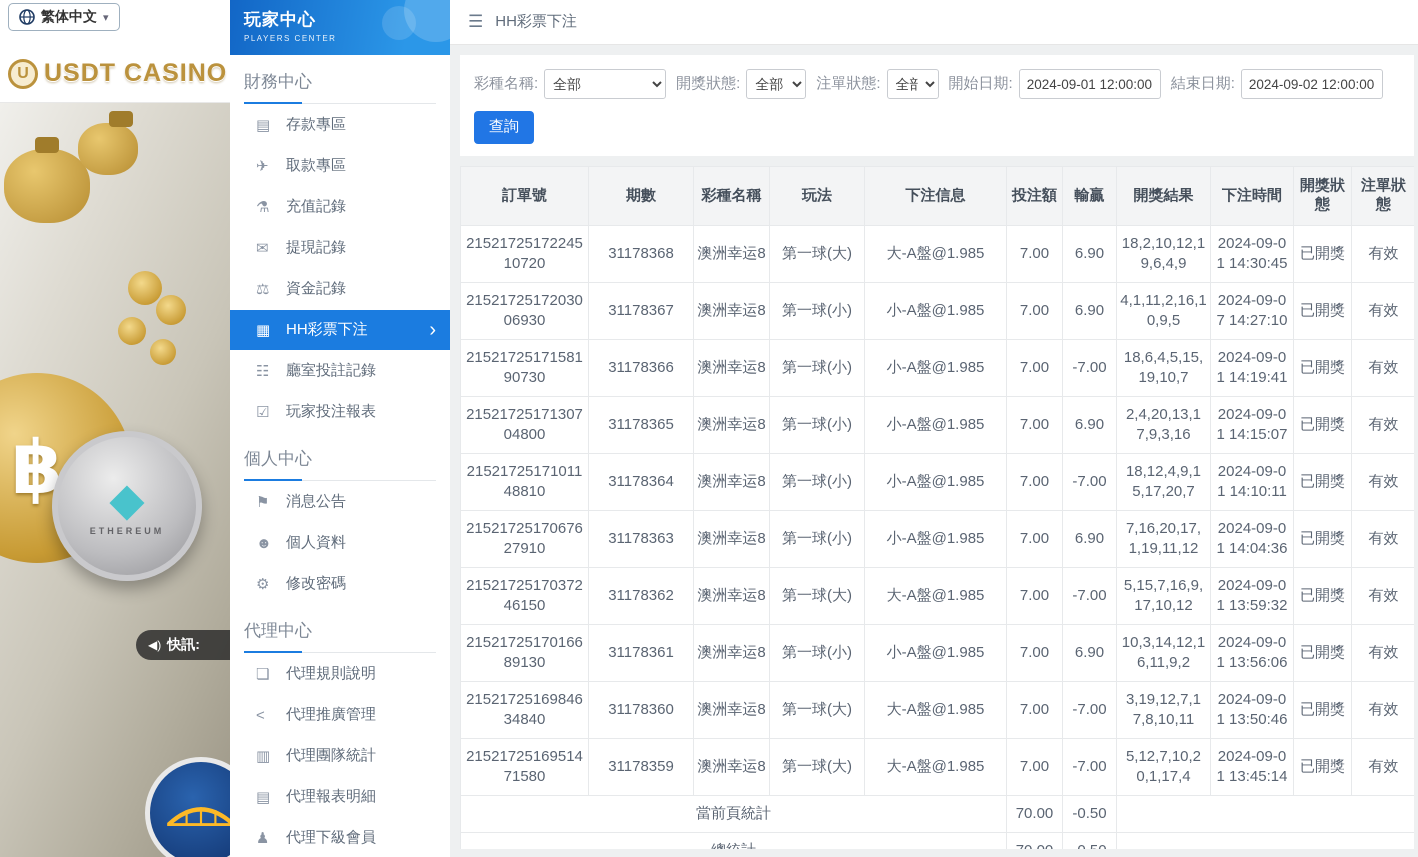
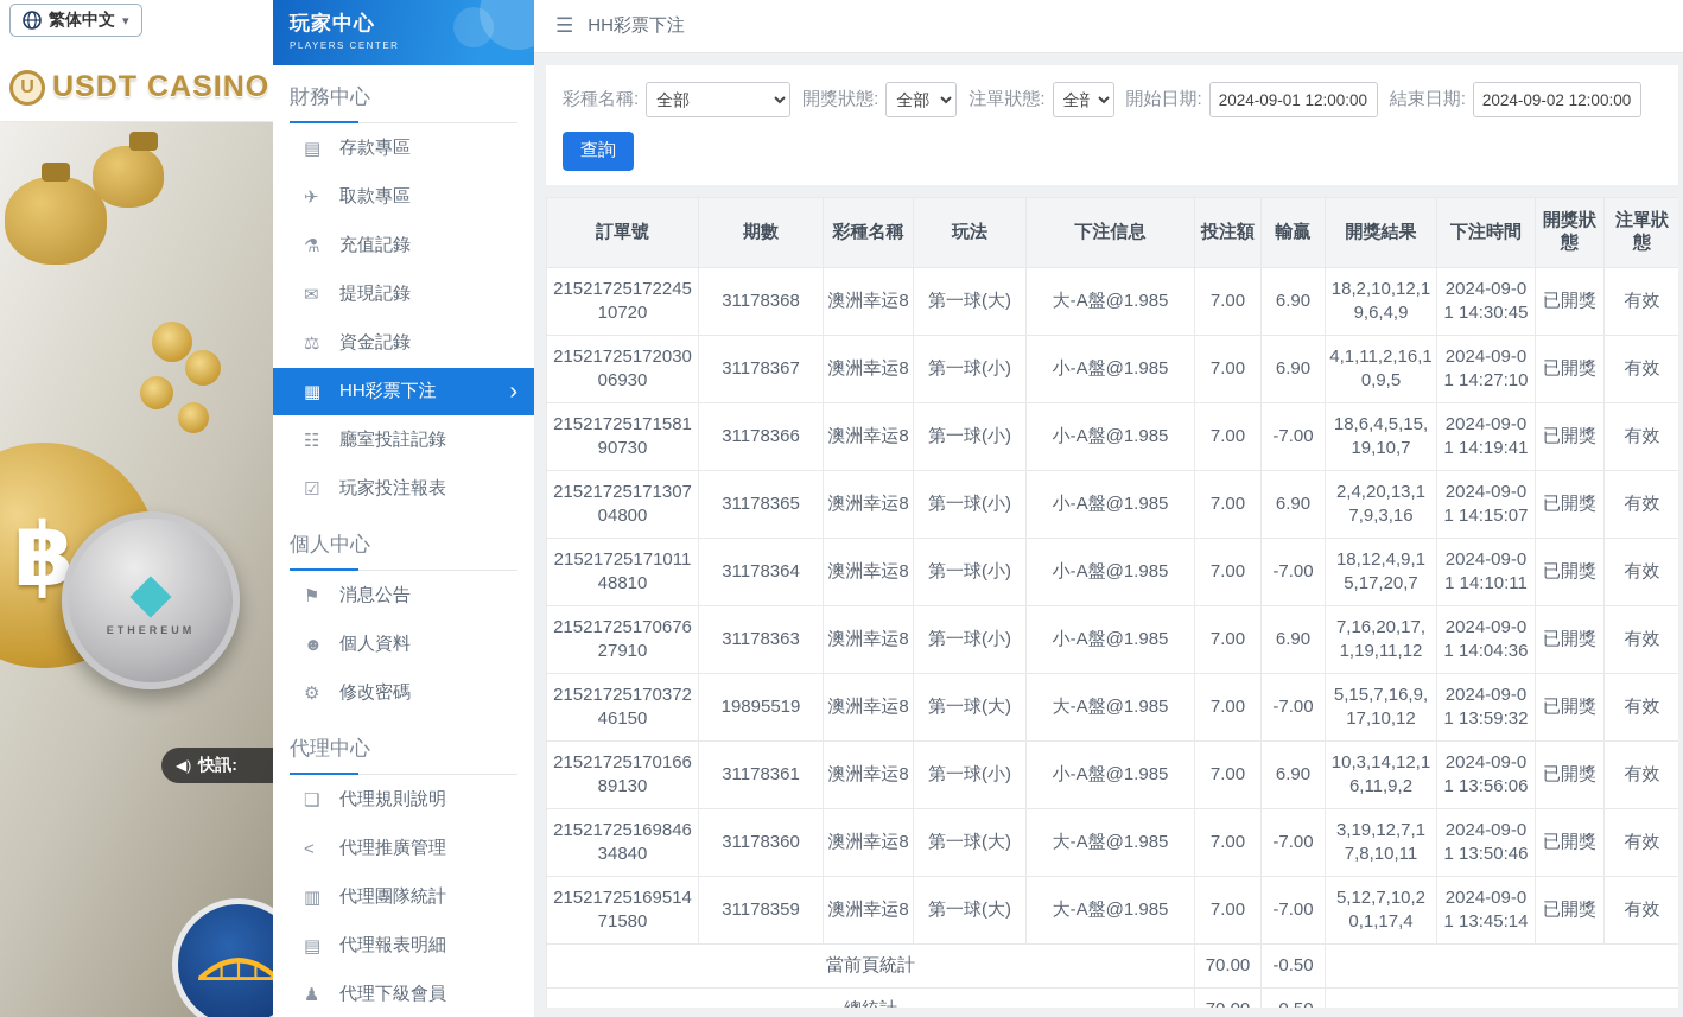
  繁体中文
  ▾
  U
  USDT CASINO
  ฿
  ◆
  ETHEREUM
  ◀)
  快訊:
  玩家中心
  PLAYERS CENTER
  財務中心
  ▤
  存款專區
  ✈
  取款專區
  ⚗
  充值記錄
  ✉
  提現記錄
  ⚖
  資金記錄
  ▦
  HH彩票下注
  ›
  ☷
  廳室投註記錄
  ☑
  玩家投注報表
  個人中心
  ⚑
  消息公告
  ☻
  個人資料
  ⚙
  修改密碼
  代理中心
  ❏
  代理規則說明
  <
  代理推廣管理
  ▥
  代理團隊統計
  ▤
  代理報表明細
  ♟
  代理下級會員
  ☰
  HH彩票下注
  彩種名稱:
  全部
  開獎狀態:
  全部
  注單狀態:
  全部
  開始日期:
  2024-09-01 12:00:00
  結束日期:
  2024-09-02 12:00:00
  查詢
  訂單號	期數	彩種名稱	玩法	下注信息	投注額	輸贏	開獎結果	下注時間	開獎狀態	注單狀態
  2152172517224510720	31178368	澳洲幸运8	第一球(大)	大-A盤@1.985	7.00	6.90	18,2,10,12,19,6,4,9	2024-09-01 14:30:45	已開獎	有效
- 2152172517203006930	31178367	澳洲幸运8	第一球(小)	小-A盤@1.985	7.00	6.90	4,1,11,2,16,10,9,5	2024-09-07 14:27:10	已開獎	有效
+ 2152172517203006930	31178367	澳洲幸运8	第一球(小)	小-A盤@1.985	7.00	6.90	4,1,11,2,16,10,9,5	2024-09-01 14:27:10	已開獎	有效
  2152172517158190730	31178366	澳洲幸运8	第一球(小)	小-A盤@1.985	7.00	-7.00	18,6,4,5,15,19,10,7	2024-09-01 14:19:41	已開獎	有效
  2152172517130704800	31178365	澳洲幸运8	第一球(小)	小-A盤@1.985	7.00	6.90	2,4,20,13,17,9,3,16	2024-09-01 14:15:07	已開獎	有效
  2152172517101148810	31178364	澳洲幸运8	第一球(小)	小-A盤@1.985	7.00	-7.00	18,12,4,9,15,17,20,7	2024-09-01 14:10:11	已開獎	有效
  2152172517067627910	31178363	澳洲幸运8	第一球(小)	小-A盤@1.985	7.00	6.90	7,16,20,17,1,19,11,12	2024-09-01 14:04:36	已開獎	有效
- 2152172517037246150	31178362	澳洲幸运8	第一球(大)	大-A盤@1.985	7.00	-7.00	5,15,7,16,9,17,10,12	2024-09-01 13:59:32	已開獎	有效
+ 2152172517037246150	19895519	澳洲幸运8	第一球(大)	大-A盤@1.985	7.00	-7.00	5,15,7,16,9,17,10,12	2024-09-01 13:59:32	已開獎	有效
  2152172517016689130	31178361	澳洲幸运8	第一球(小)	小-A盤@1.985	7.00	6.90	10,3,14,12,16,11,9,2	2024-09-01 13:56:06	已開獎	有效
  2152172516984634840	31178360	澳洲幸运8	第一球(大)	大-A盤@1.985	7.00	-7.00	3,19,12,7,17,8,10,11	2024-09-01 13:50:46	已開獎	有效
  2152172516951471580	31178359	澳洲幸运8	第一球(大)	大-A盤@1.985	7.00	-7.00	5,12,7,10,20,1,17,4	2024-09-01 13:45:14	已開獎	有效
  當前頁統計	70.00	-0.50
